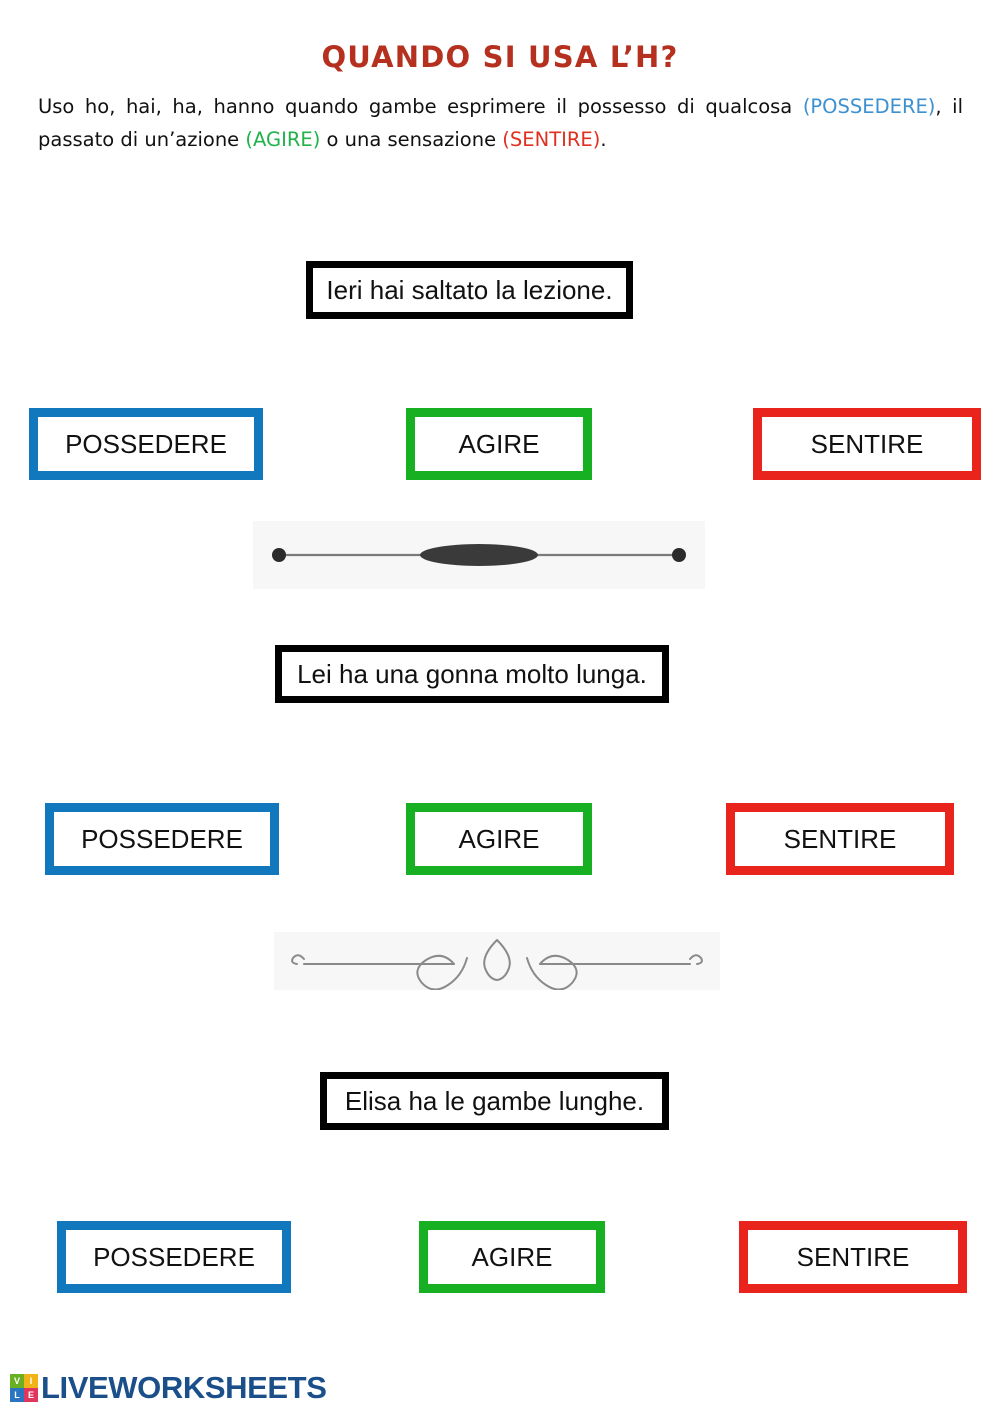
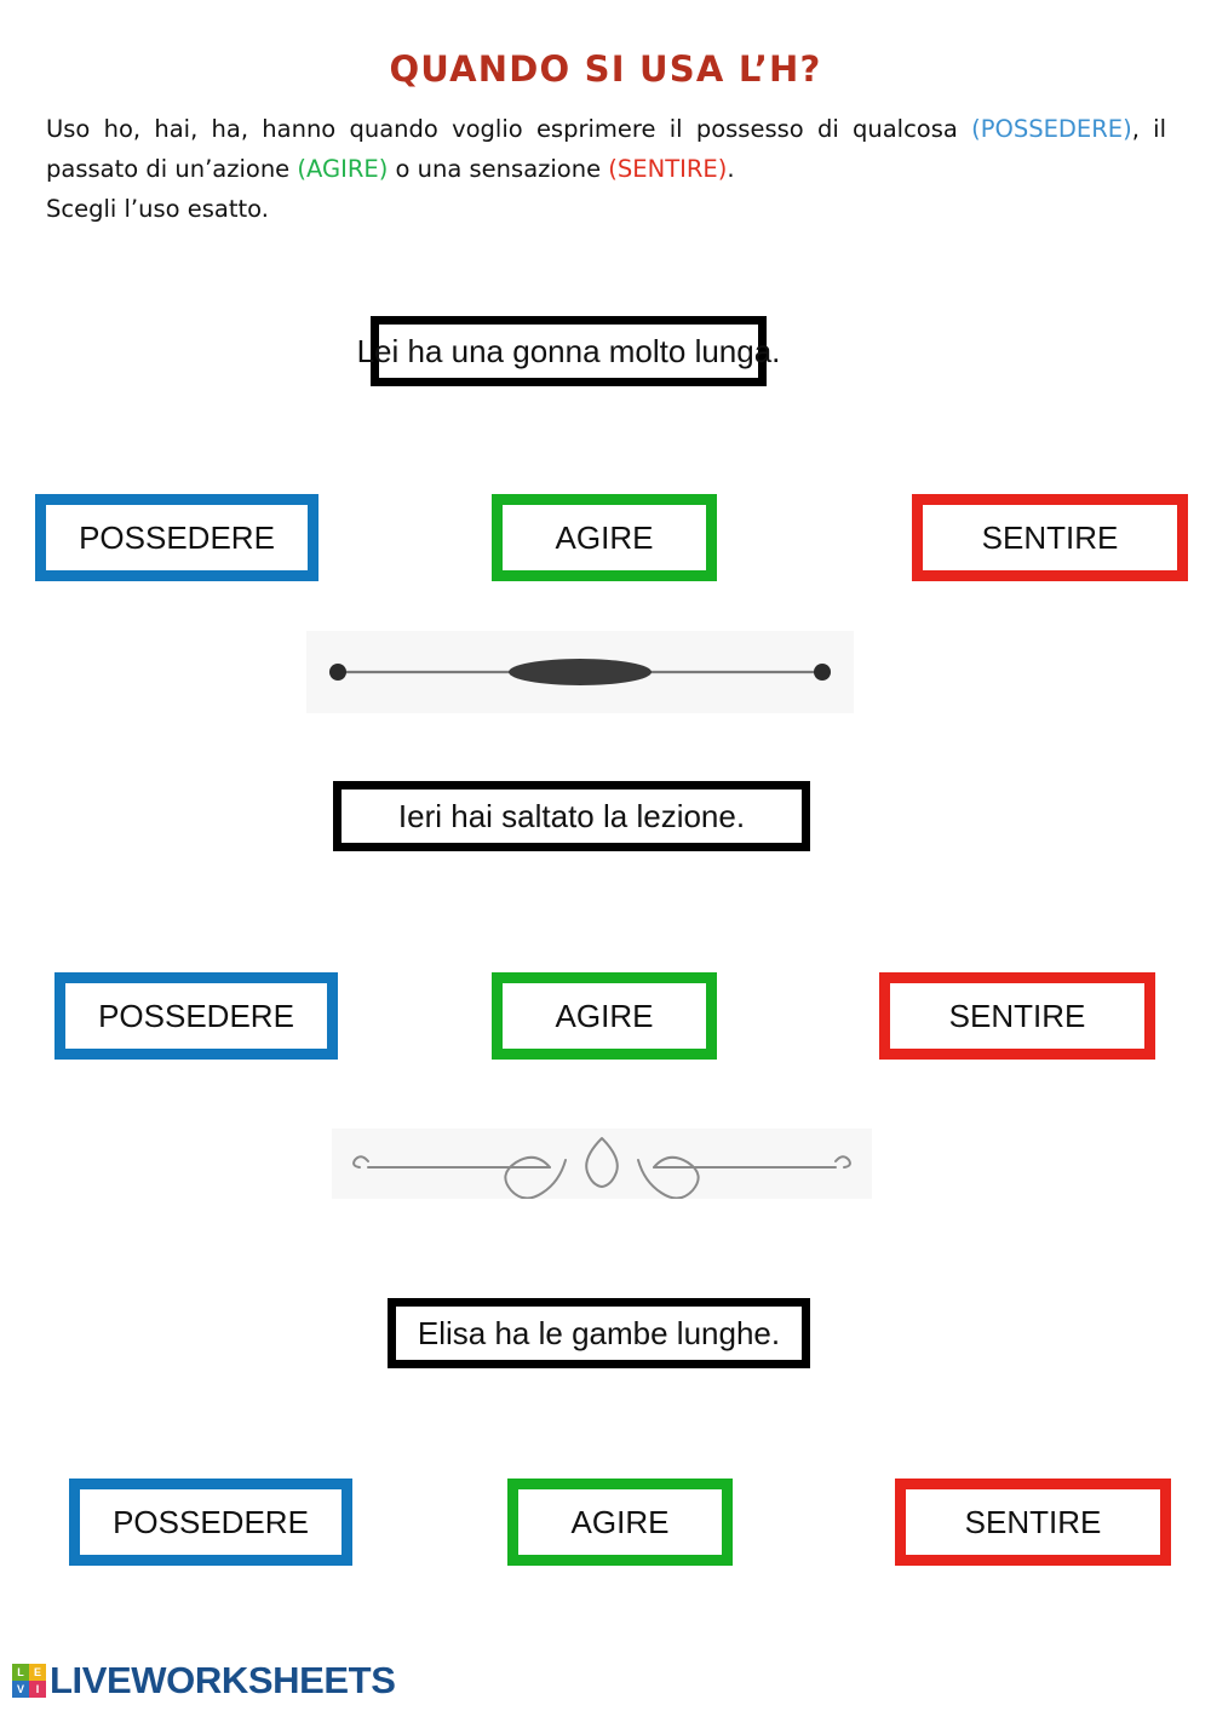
  QUANDO SI USA L’H?
- Uso ho, hai, ha, hanno quando gambe esprimere il possesso di qualcosa (POSSEDERE), il passato di un’azione (AGIRE) o una sensazione (SENTIRE).
+ Uso ho, hai, ha, hanno quando voglio esprimere il possesso di qualcosa (POSSEDERE), il passato di un’azione (AGIRE) o una sensazione (SENTIRE).
+ Scegli l’uso esatto.
- Ieri hai saltato la lezione.
+ Lei ha una gonna molto lunga.
  POSSEDERE
  AGIRE
  SENTIRE
- Lei ha una gonna molto lunga.
+ Ieri hai saltato la lezione.
  POSSEDERE
  AGIRE
  SENTIRE
  Elisa ha le gambe lunghe.
  POSSEDERE
  AGIRE
  SENTIRE
- V
+ L
- I
+ E
- L
+ V
- E
+ I
  LIVEWORKSHEETS
